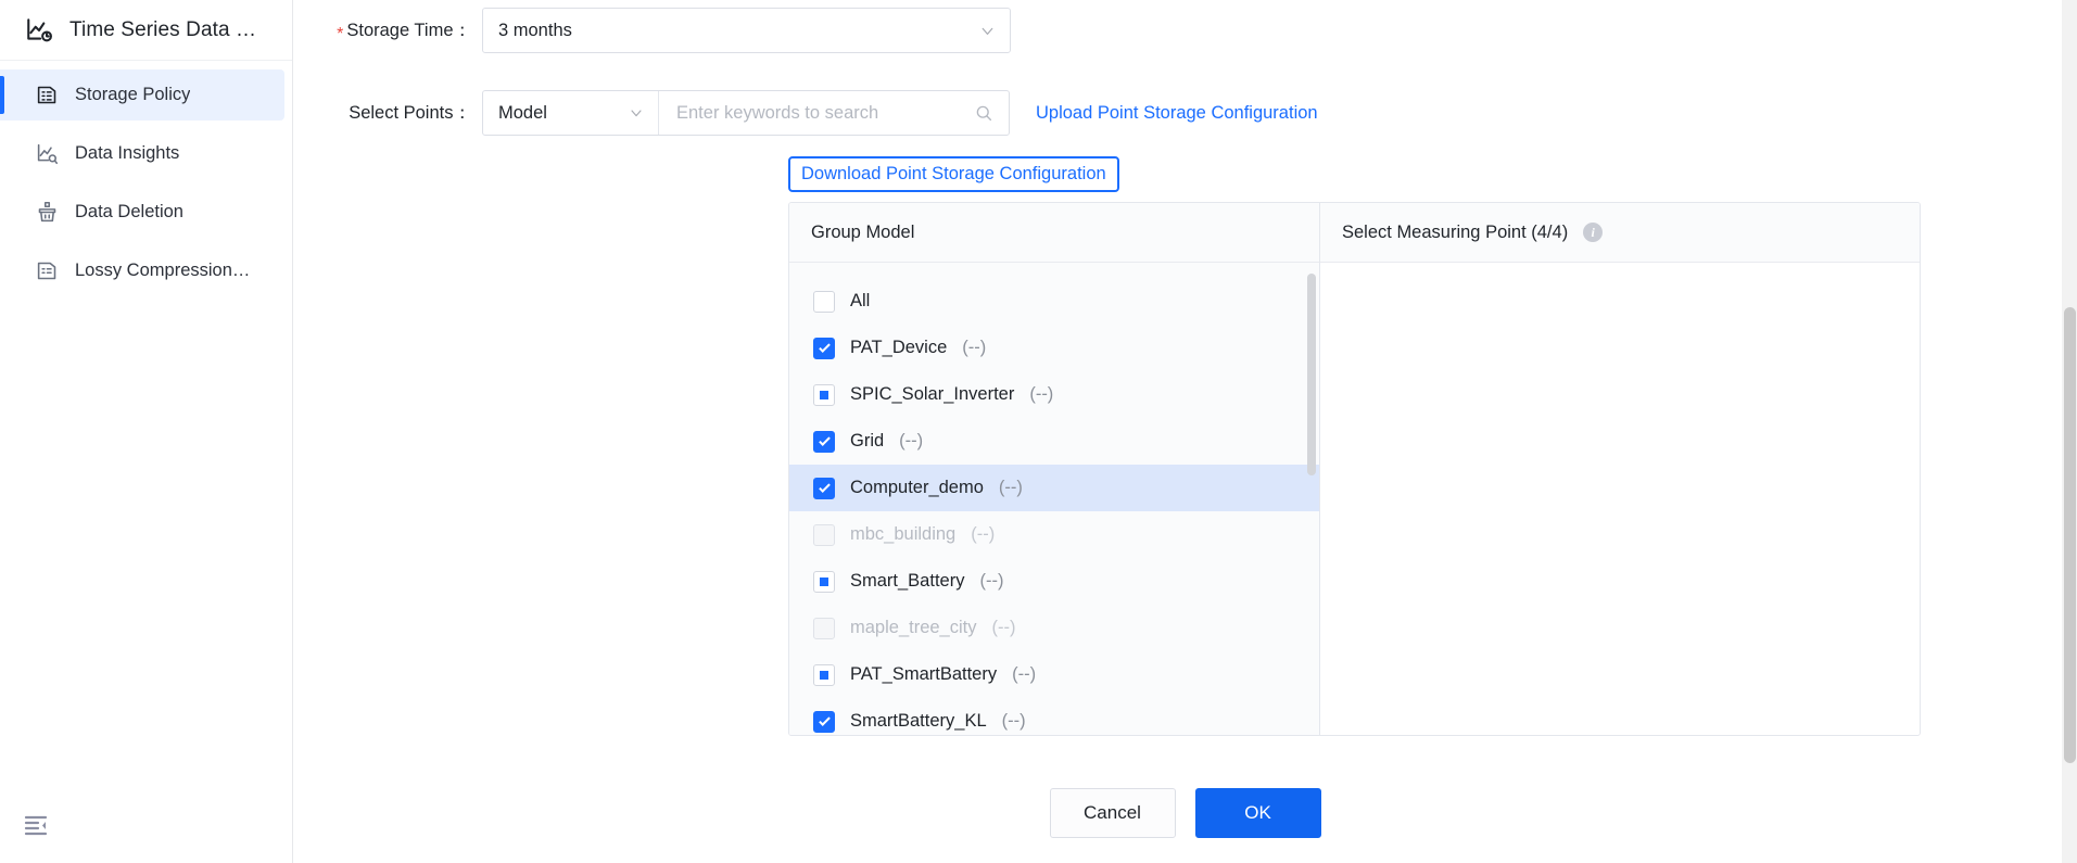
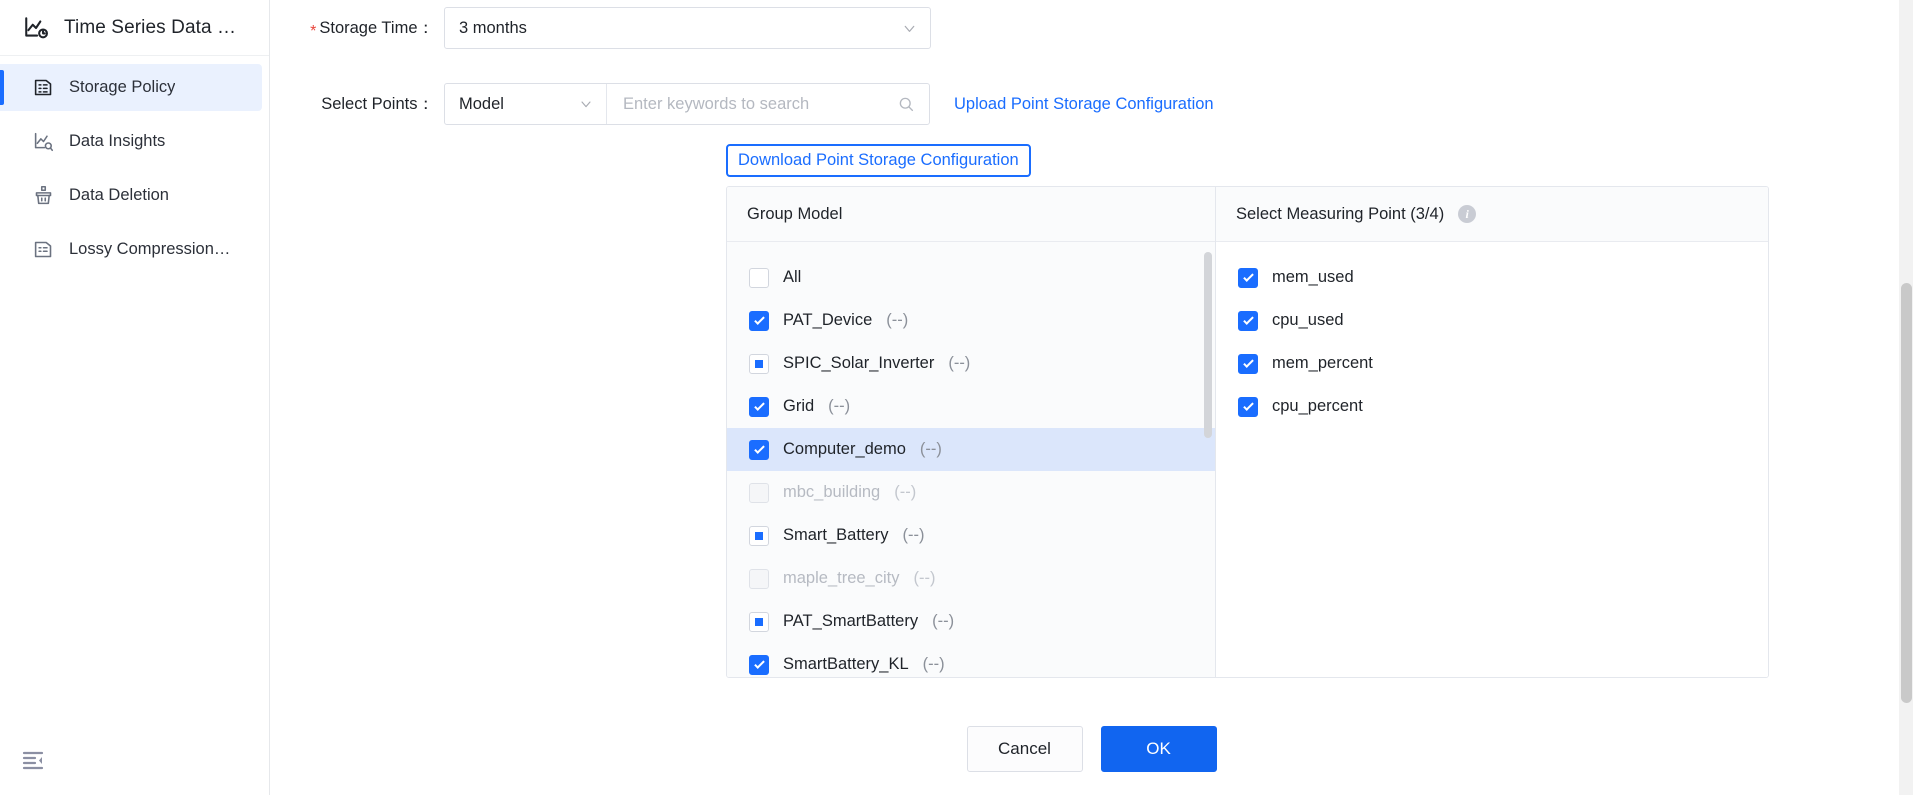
  Time Series Data …
  Storage Policy
  Data Insights
  Data Deletion
  Lossy Compression…
  * Storage Time：
  3 months
  Select Points：
  Model
  Enter keywords to search
  Upload Point Storage Configuration
  Download Point Storage Configuration
  Group Model
  All
  PAT_Device
  (--)
  SPIC_Solar_Inverter
  (--)
  Grid
  (--)
  Computer_demo
  (--)
  mbc_building
  (--)
  Smart_Battery
  (--)
  maple_tree_city
  (--)
  PAT_SmartBattery
  (--)
  SmartBattery_KL
  (--)
- Select Measuring Point (4/4)
+ Select Measuring Point (3/4)
  i
+ mem_used
+ cpu_used
+ mem_percent
+ cpu_percent
  Cancel
  OK
